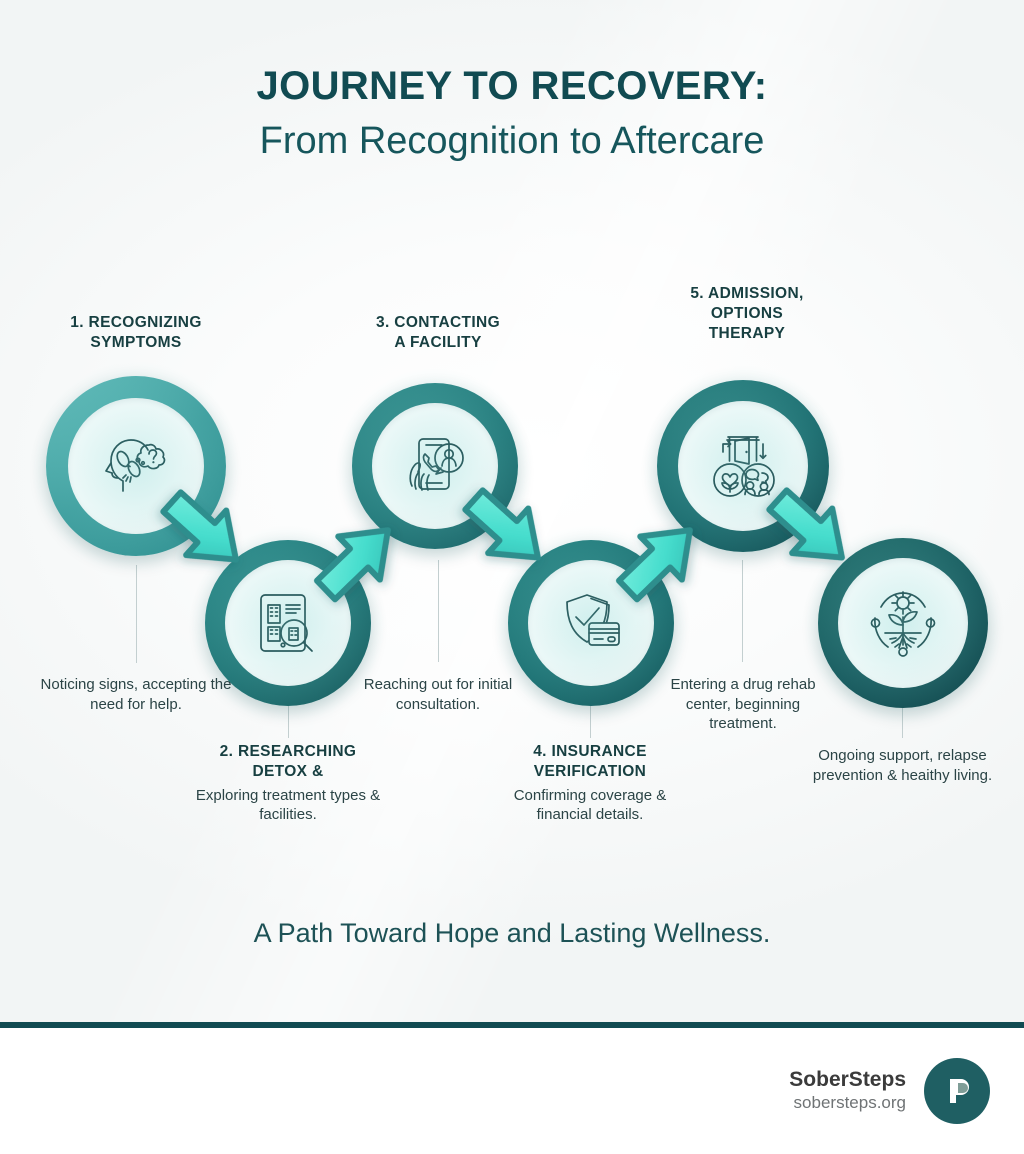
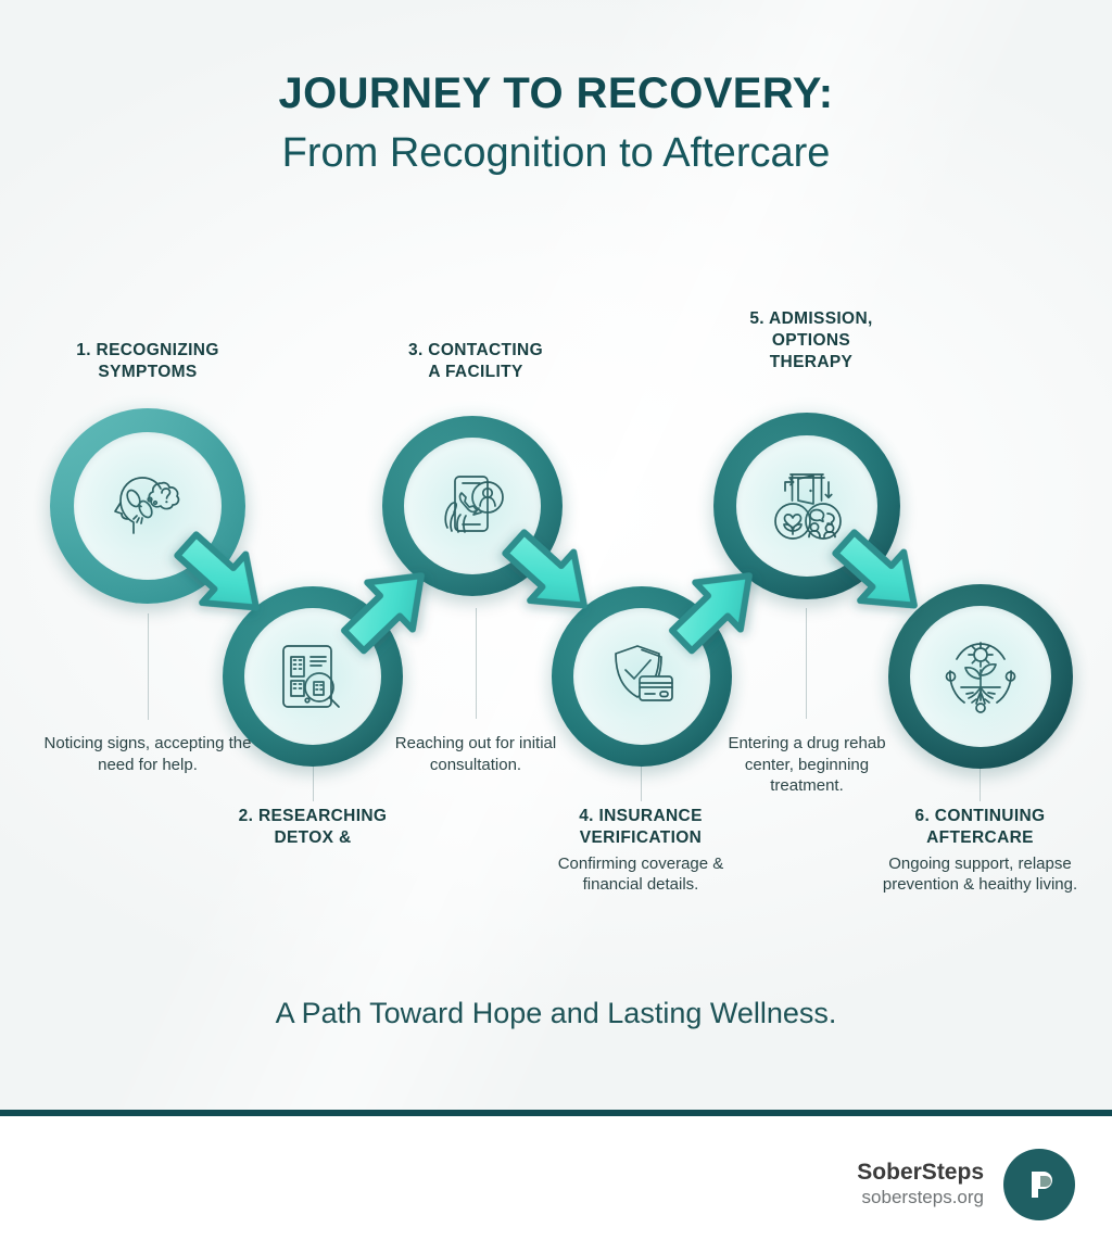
  JOURNEY TO RECOVERY:
  From Recognition to Aftercare
  1. RECOGNIZING
  SYMPTOMS
  Noticing signs, accepting the need for help.
  2. RESEARCHING
  DETOX &
- Exploring treatment types & facilities.
  3. CONTACTING
  A FACILITY
  Reaching out for initial consultation.
  4. INSURANCE
  VERIFICATION
  Confirming coverage & financial details.
  5. ADMISSION,
  OPTIONS
  THERAPY
  Entering a drug rehab center, beginning treatment.
+ 6. CONTINUING
+ AFTERCARE
  Ongoing support, relapse prevention & heaithy living.
  A Path Toward Hope and Lasting Wellness.
  SoberSteps
  sobersteps.org
